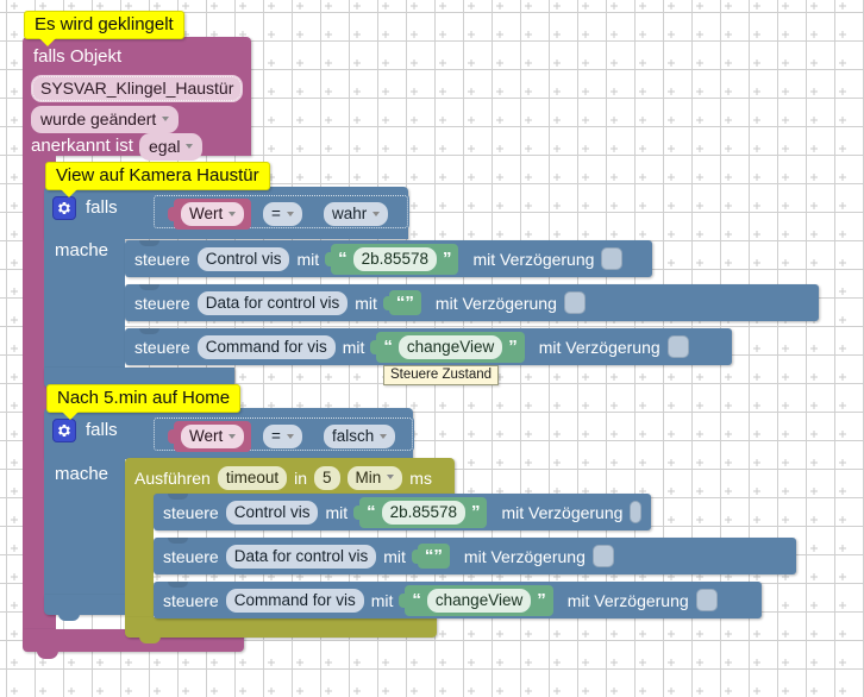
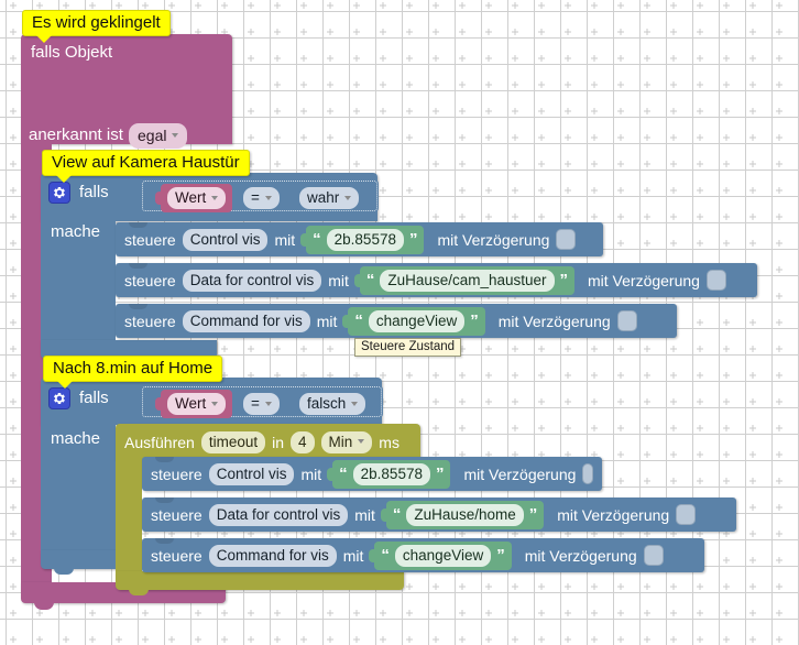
  falls Objekt
- SYSVAR_Klingel_Haustür
- wurde geändert
  anerkannt ist
  egal
  falls
  Wert
  =
  wahr
  mache
  steuere
  Control vis
  mit
  “
  2b.85578
  ”
  mit Verzögerung
  steuere
  Data for control vis
  mit
  “
+ ZuHause/cam_haustuer
  ”
  mit Verzögerung
  steuere
  Command for vis
  mit
  “
  changeView
  ”
  mit Verzögerung
  falls
  Wert
  =
  falsch
  mache
  Ausführen
  timeout
  in
- 5
+ 4
  Min
  ms
  steuere
  Control vis
  mit
  “
  2b.85578
  ”
  mit Verzögerung
  steuere
  Data for control vis
  mit
  “
+ ZuHause/home
  ”
  mit Verzögerung
  steuere
  Command for vis
  mit
  “
  changeView
  ”
  mit Verzögerung
  Es wird geklingelt
  View auf Kamera Haustür
- Nach 5.min auf Home
+ Nach 8.min auf Home
  Steuere Zustand
